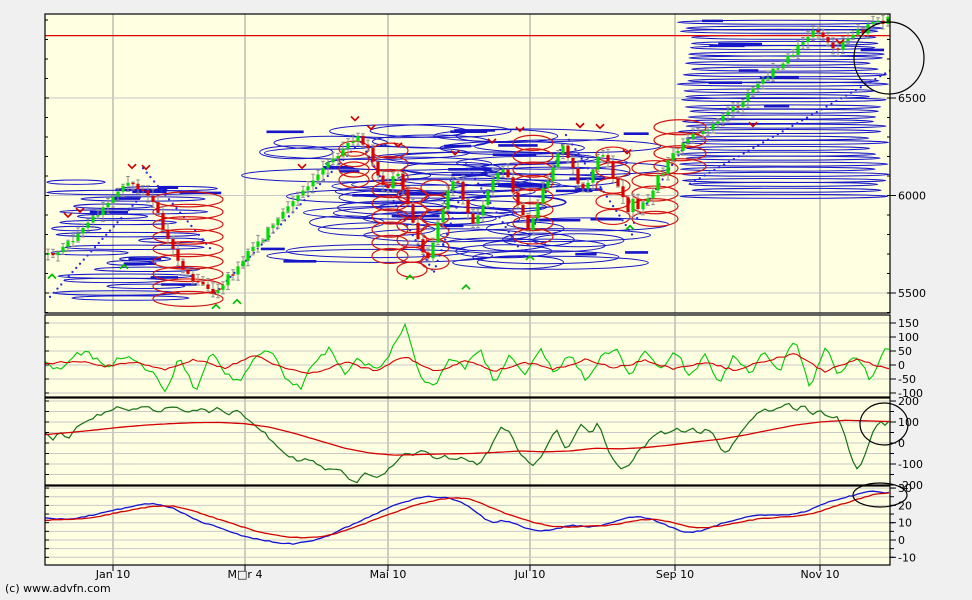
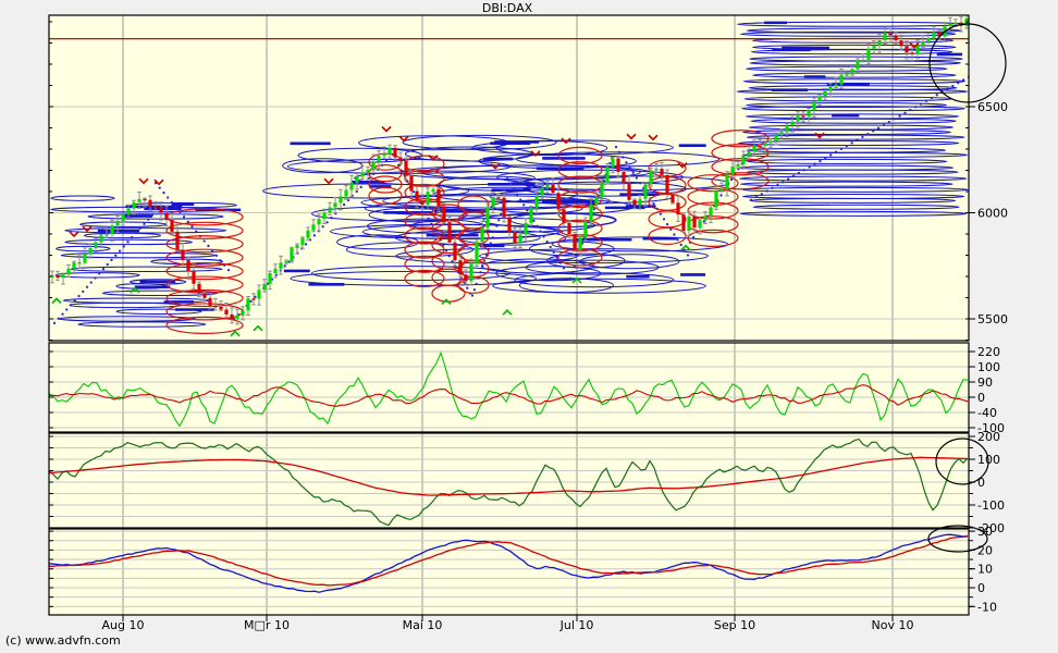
+ DBI:DAX
  6500
  6000
  5500
- 150
+ 220
  100
- 50
+ 90
  0
- -50
+ -40
  -100
  200
  100
  0
  -100
  -200
  30
  20
  10
  0
  -10
- Jan 10
+ Aug 10
- M□r 4
+ M□r 10
  Mai 10
  Jul 10
  Sep 10
  Nov 10
  (c) www.advfn.com
